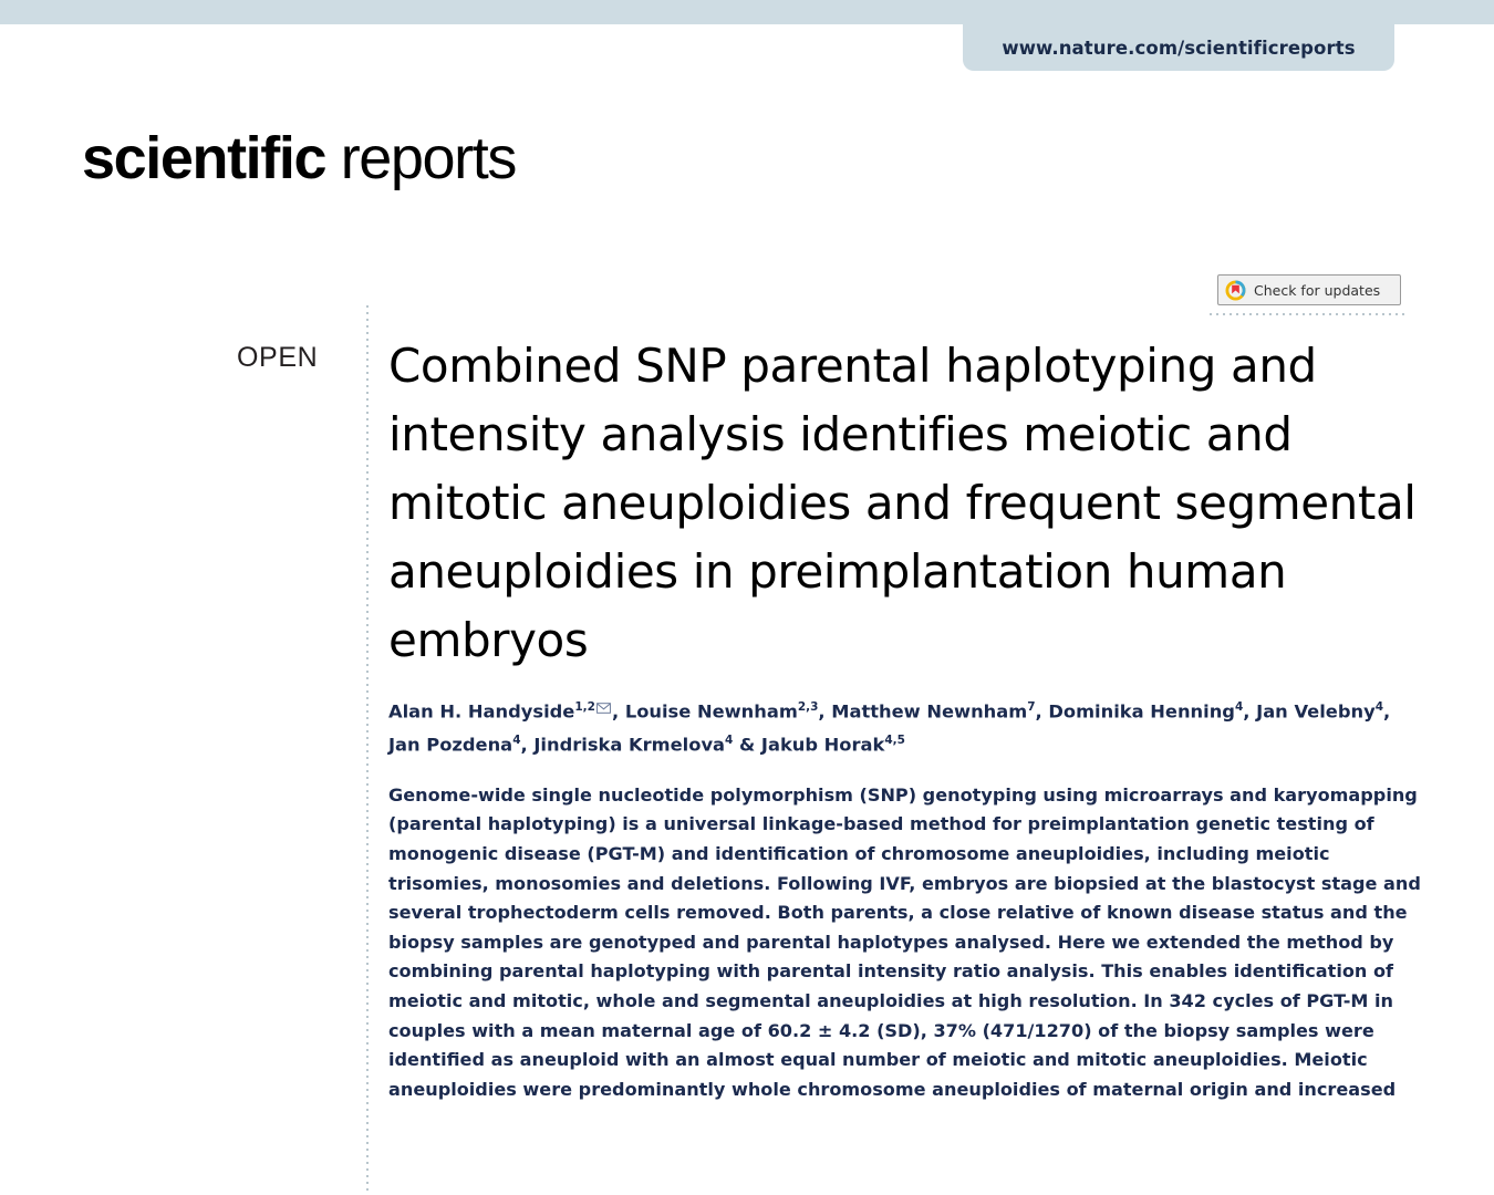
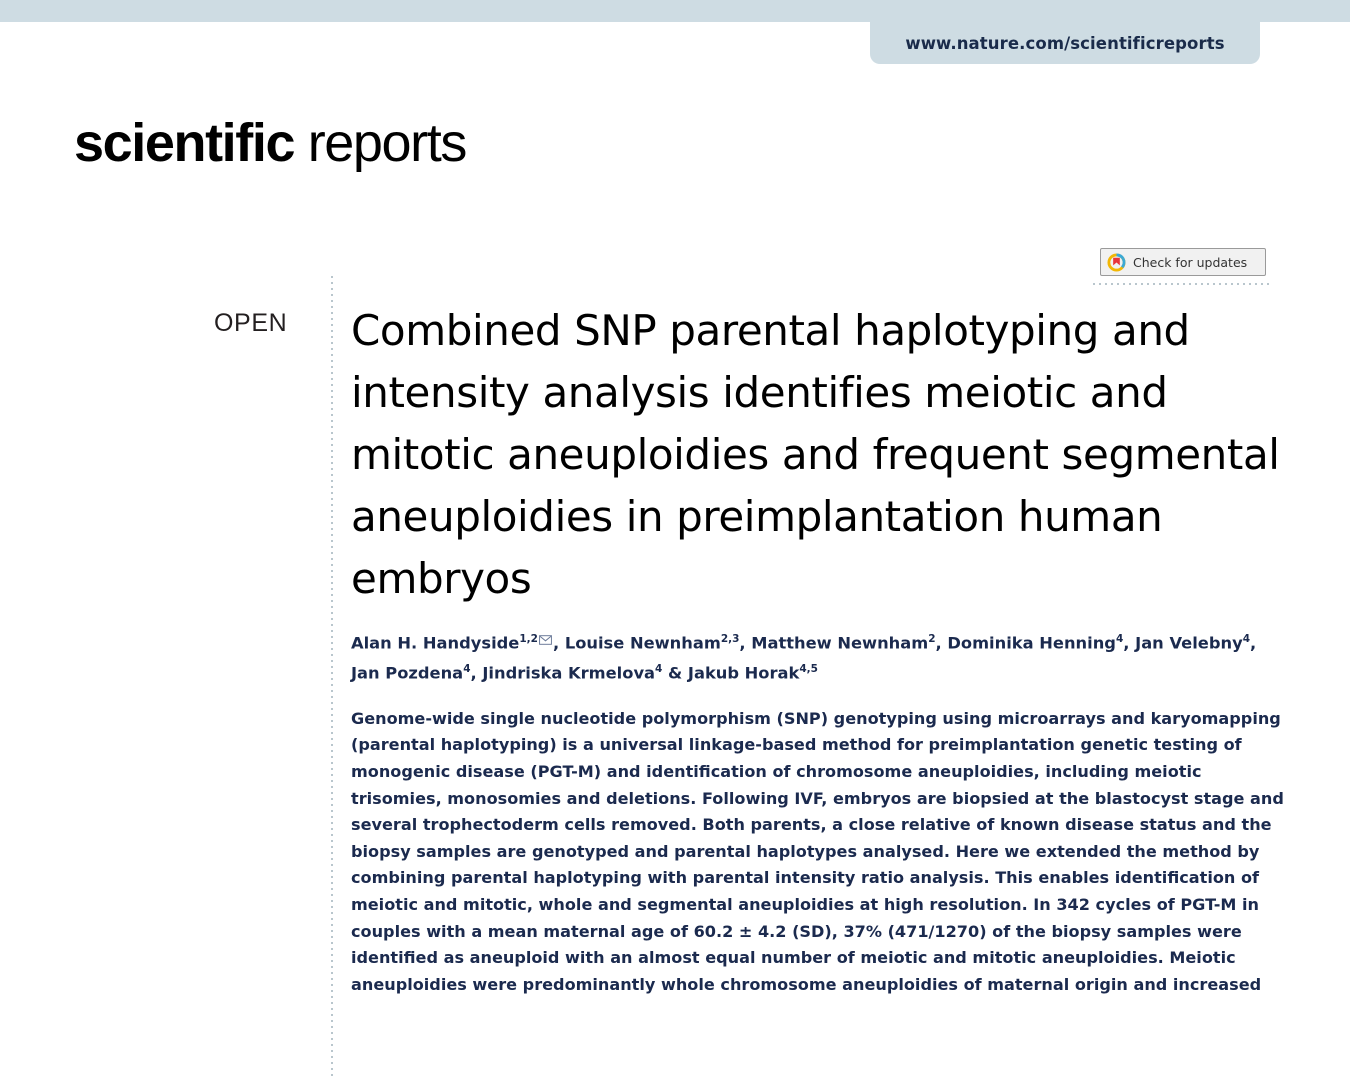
  www.nature.com/scientificreports
  scientific reports
  Check for updates
  OPEN
  Combined SNP parental haplotyping and intensity analysis identifies meiotic and mitotic aneuploidies and frequent segmental aneuploidies in preimplantation human embryos
- Alan H. Handyside1,2 , Louise Newnham2,3, Matthew Newnham7, Dominika Henning4, Jan Velebny4, Jan Pozdena4, Jindriska Krmelova4 & Jakub Horak4,5
+ Alan H. Handyside1,2 , Louise Newnham2,3, Matthew Newnham2, Dominika Henning4, Jan Velebny4, Jan Pozdena4, Jindriska Krmelova4 & Jakub Horak4,5
  Genome-wide single nucleotide polymorphism (SNP) genotyping using microarrays and karyomapping (parental haplotyping) is a universal linkage-based method for preimplantation genetic testing of monogenic disease (PGT-M) and identification of chromosome aneuploidies, including meiotic trisomies, monosomies and deletions. Following IVF, embryos are biopsied at the blastocyst stage and several trophectoderm cells removed. Both parents, a close relative of known disease status and the biopsy samples are genotyped and parental haplotypes analysed. Here we extended the method by combining parental haplotyping with parental intensity ratio analysis. This enables identification of meiotic and mitotic, whole and segmental aneuploidies at high resolution. In 342 cycles of PGT-M in couples with a mean maternal age of 60.2 ± 4.2 (SD), 37% (471/1270) of the biopsy samples were identified as aneuploid with an almost equal number of meiotic and mitotic aneuploidies. Meiotic aneuploidies were predominantly whole chromosome aneuploidies of maternal origin and increased
